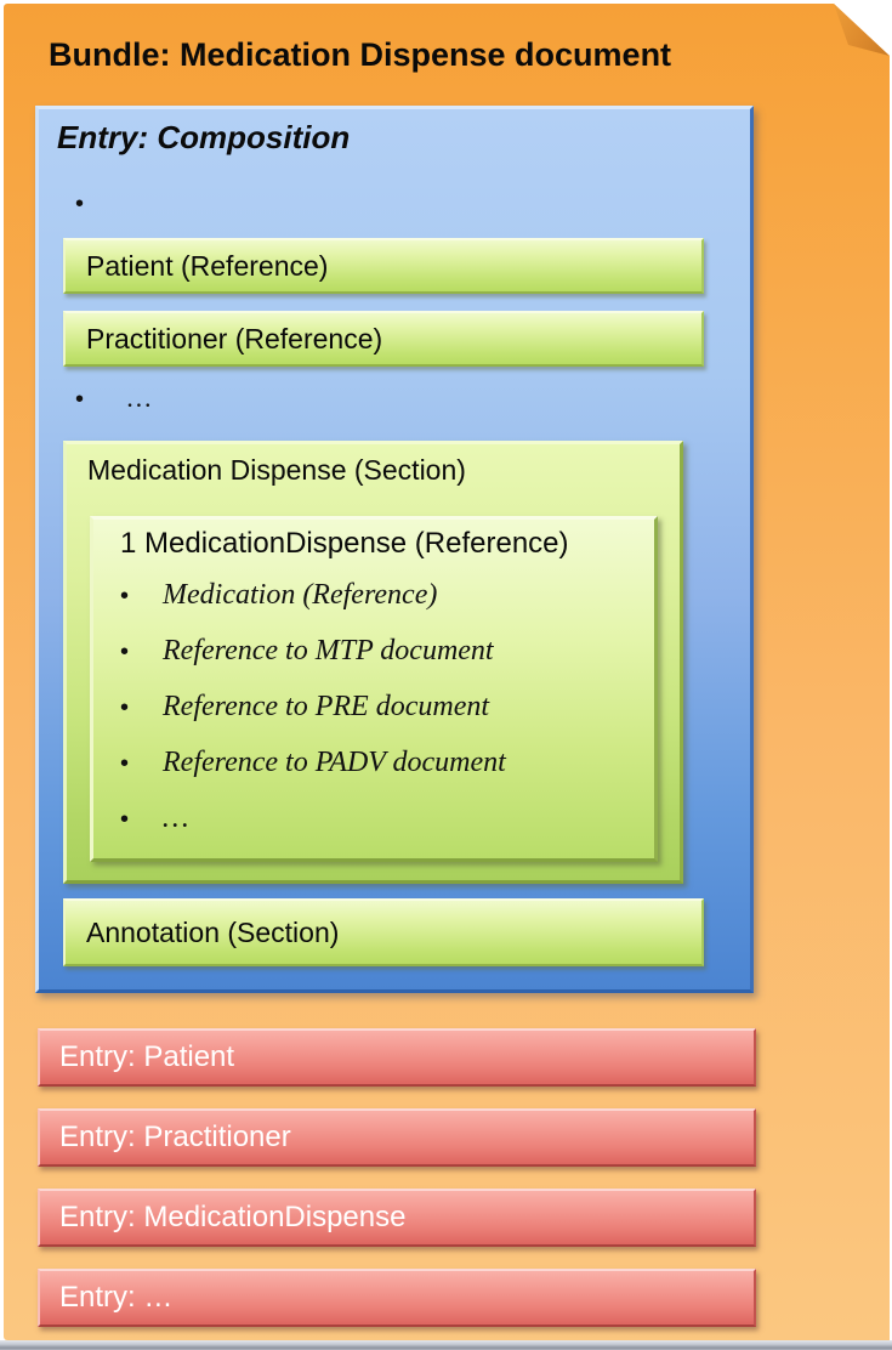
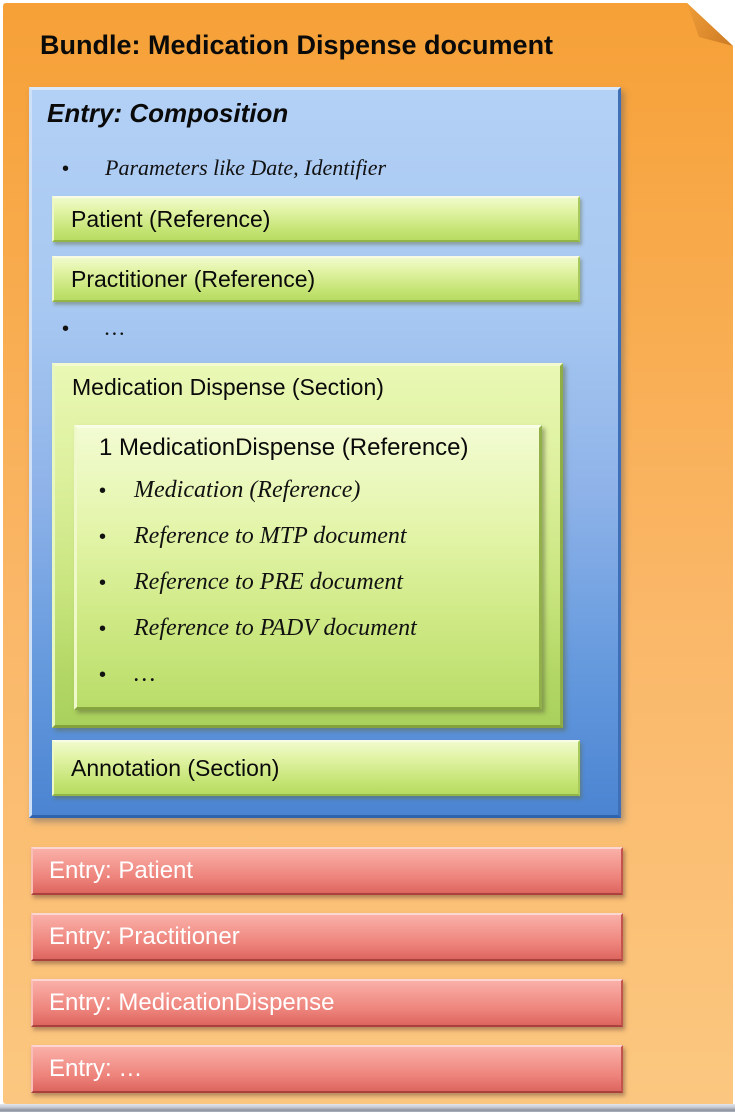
  Bundle: Medication Dispense document
  Entry: Composition
  •
+ Parameters like Date, Identifier
  Patient (Reference)
  Practitioner (Reference)
  •
  …
  Medication Dispense (Section)
  1 MedicationDispense (Reference)
  •
  Medication (Reference)
  •
  Reference to MTP document
  •
  Reference to PRE document
  •
  Reference to PADV document
  •
  …
  Annotation (Section)
  Entry: Patient
  Entry: Practitioner
  Entry: MedicationDispense
  Entry: …
